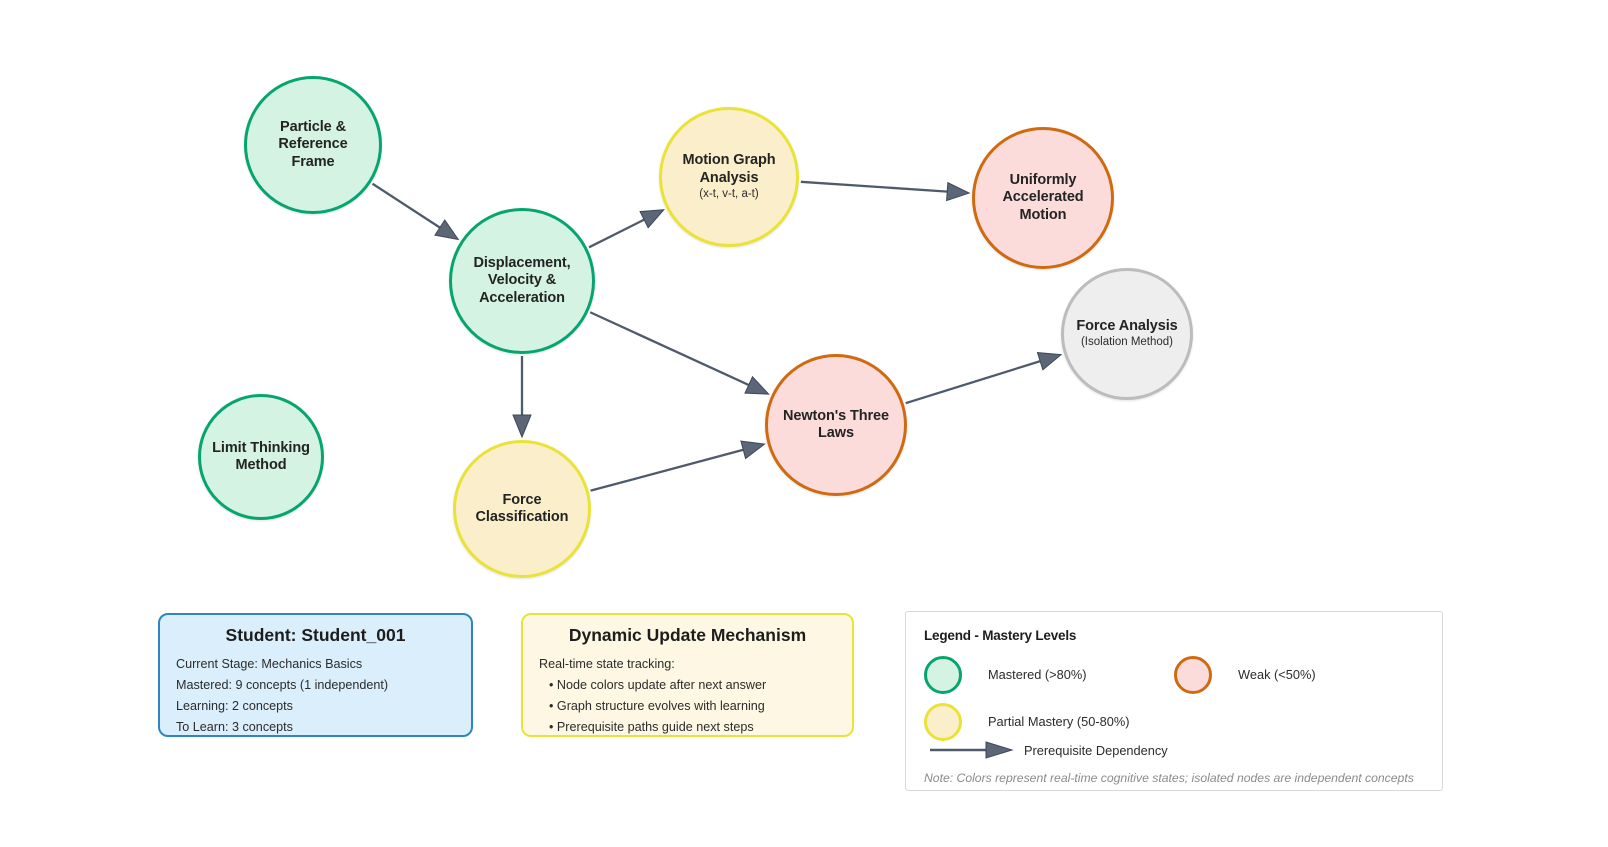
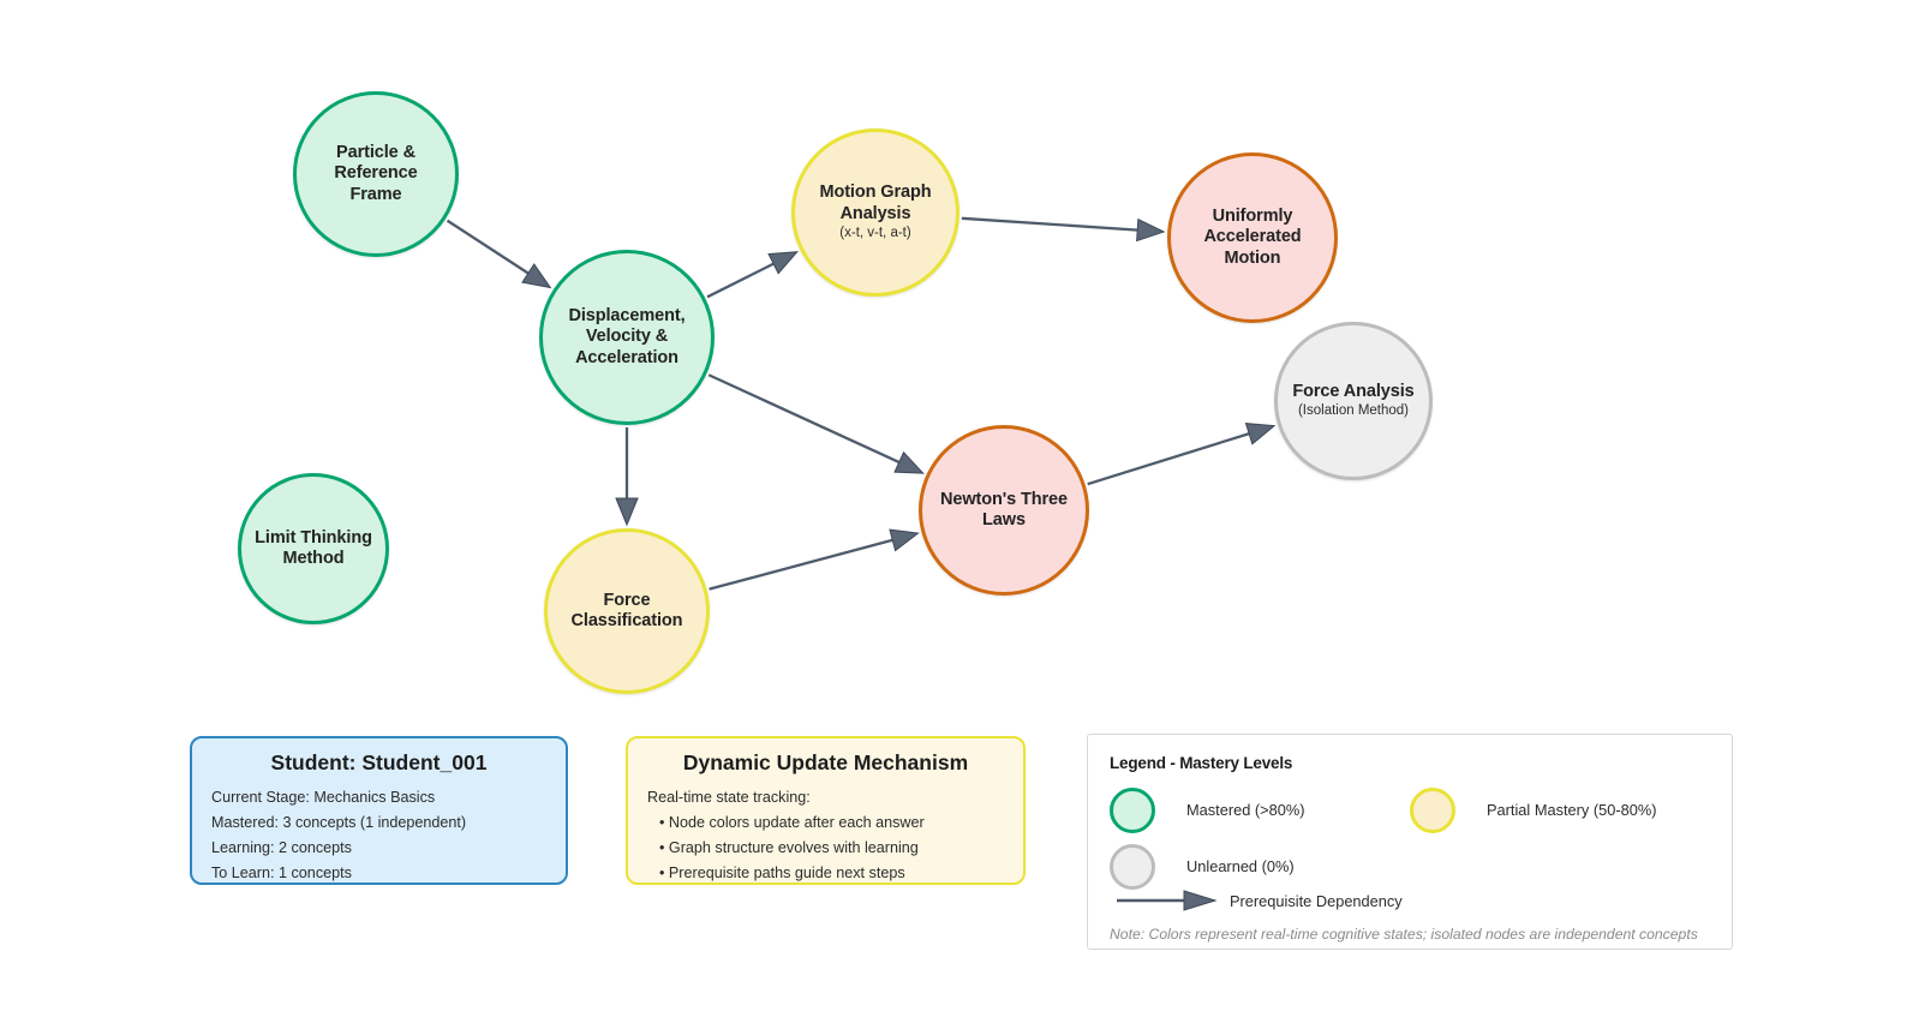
  Particle &
  Reference Frame
  Displacement,
  Velocity &
  Acceleration
  Motion Graph
  Analysis
  (x-t, v-t, a-t)
  Uniformly
  Accelerated
  Motion
  Force Analysis
  (Isolation Method)
  Newton's Three
  Laws
  Force
  Classification
  Limit Thinking
  Method
  Student: Student_001
  Current Stage: Mechanics Basics
- Mastered: 9 concepts (1 independent)
+ Mastered: 3 concepts (1 independent)
  Learning: 2 concepts
- To Learn: 3 concepts
+ To Learn: 1 concepts
  Dynamic Update Mechanism
  Real-time state tracking:
- • Node colors update after next answer
+ • Node colors update after each answer
  • Graph structure evolves with learning
  • Prerequisite paths guide next steps
  Legend - Mastery Levels
  Mastered (>80%)
- Weak (<50%)
  Partial Mastery (50-80%)
+ Unlearned (0%)
  Prerequisite Dependency
  Note: Colors represent real-time cognitive states; isolated nodes are independent concepts
